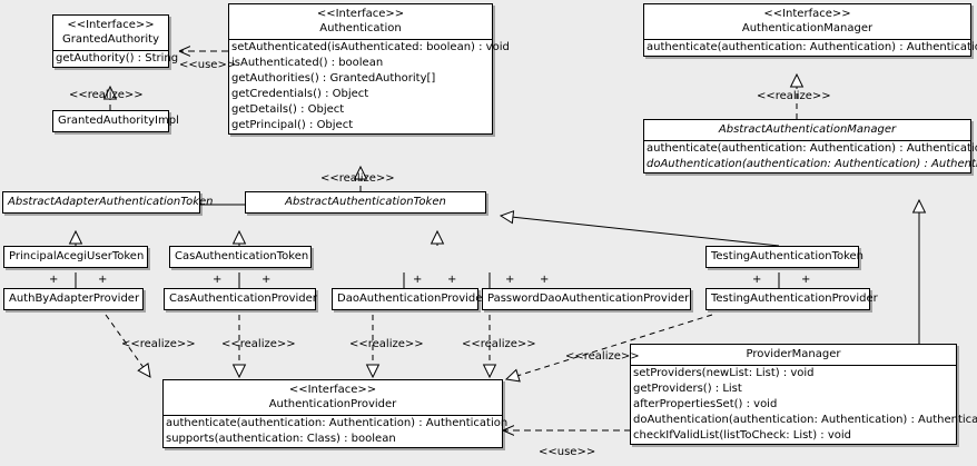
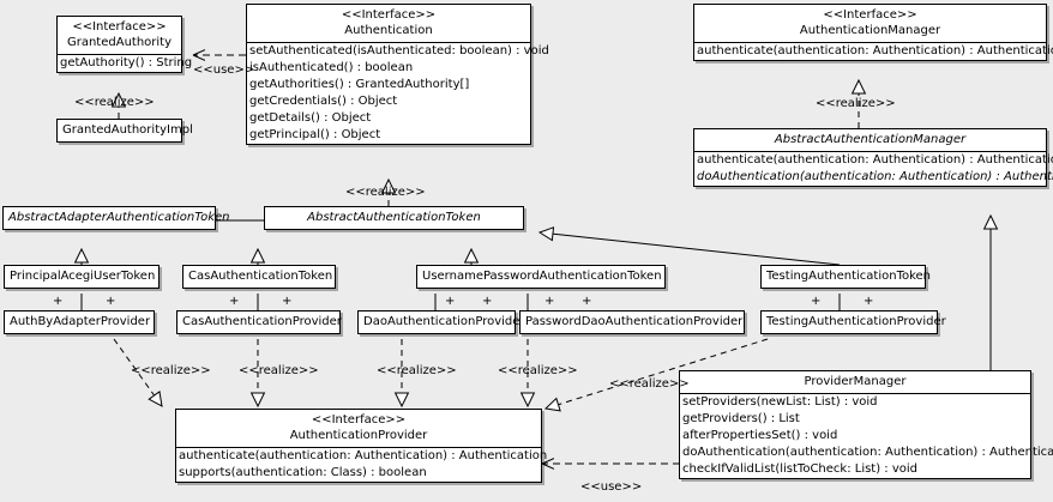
  <<Interface>>
  GrantedAuthority
  getAuthority() : String
  GrantedAuthorityImpl
  <<Interface>>
  Authentication
  setAuthenticated(isAuthenticated: boolean) : void
  isAuthenticated() : boolean
  getAuthorities() : GrantedAuthority[]
  getCredentials() : Object
  getDetails() : Object
  getPrincipal() : Object
  <<Interface>>
  AuthenticationManager
  authenticate(authentication: Authentication) : Authenticati
  AbstractAuthenticationManager
  authenticate(authentication: Authentication) : Authenticati
  doAuthentication(authentication: Authentication) : Authent
  AbstractAdapterAuthenticationToken
  AbstractAuthenticationToken
  PrincipalAcegiUserToken
  CasAuthenticationToken
+ UsernamePasswordAuthenticationToken
  TestingAuthenticationToken
  AuthByAdapterProvider
  CasAuthenticationProvider
  DaoAuthenticationProvide
  PasswordDaoAuthenticationProvider
  TestingAuthenticationProvider
  <<Interface>>
  AuthenticationProvider
  authenticate(authentication: Authentication) : Authentication
  supports(authentication: Class) : boolean
  ProviderManager
  setProviders(newList: List) : void
  getProviders() : List
  afterPropertiesSet() : void
  doAuthentication(authentication: Authentication) : Authentica
  checkIfValidList(listToCheck: List) : void
  <<use>>
  <<realize>>
  <<realize>>
  <<realize>>
  <<realize>>
  <<realize>>
  <<realize>>
  <<realize>>
  <<realize>>
  <<use>>
  +
  +
  +
  +
  +
  +
  +
  +
  +
  +
